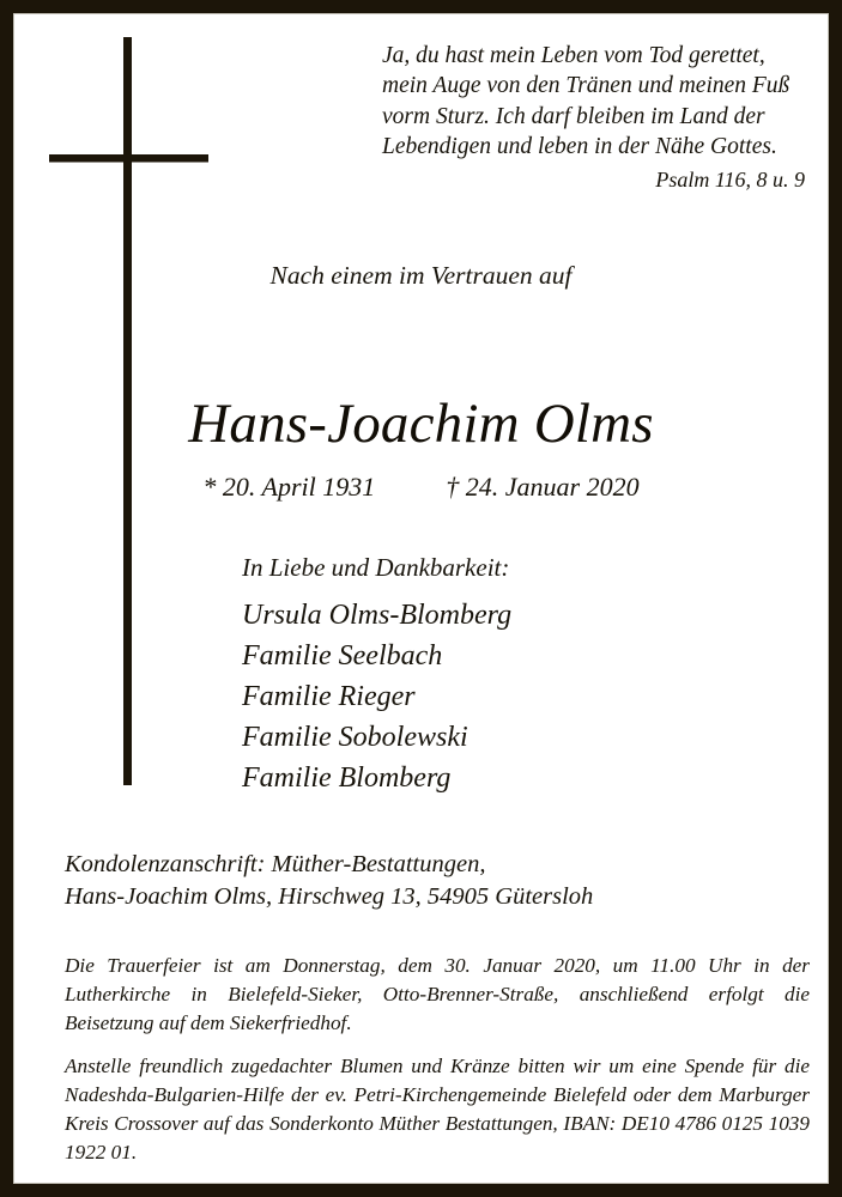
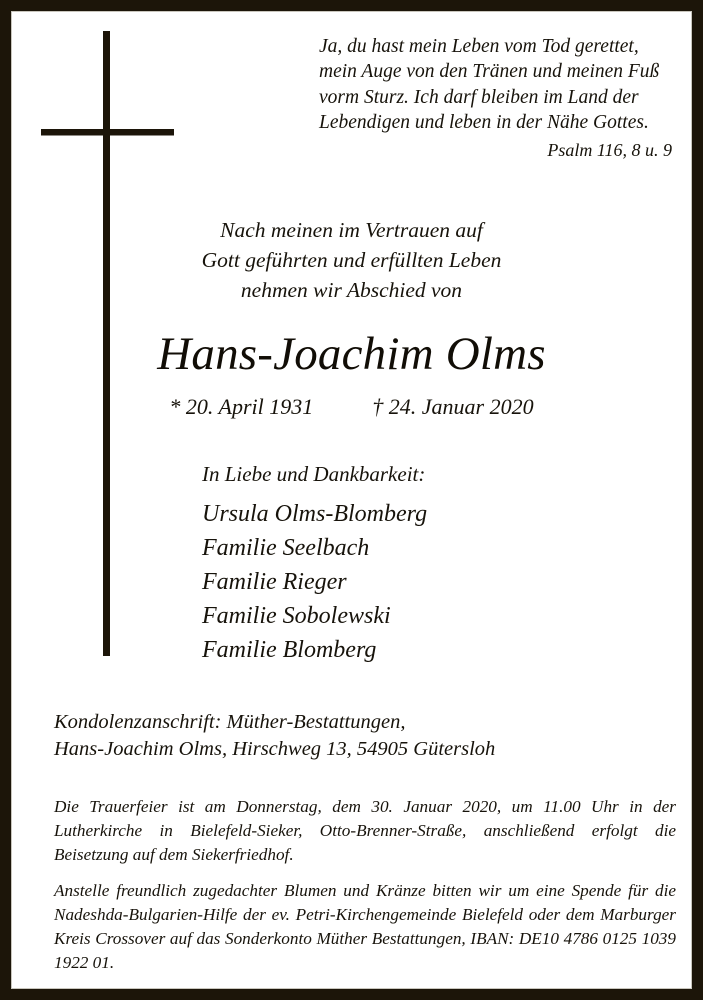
  Ja, du hast mein Leben vom Tod gerettet, mein Auge von den Tränen und meinen Fuß vorm Sturz. Ich darf bleiben im Land der Lebendigen und leben in der Nähe Gottes.
  Psalm 116, 8 u. 9
- Nach einem im Vertrauen auf
+ Nach meinen im Vertrauen auf
+ Gott geführten und erfüllten Leben
+ nehmen wir Abschied von
  Hans-Joachim Olms
  * 20. April 1931 † 24. Januar 2020
  In Liebe und Dankbarkeit:
  Ursula Olms-Blomberg
  Familie Seelbach
  Familie Rieger
  Familie Sobolewski
  Familie Blomberg
  Kondolenzanschrift: Müther-Bestattungen,
  Hans-Joachim Olms, Hirschweg 13, 54905 Gütersloh
  Die Trauerfeier ist am Donnerstag, dem 30. Januar 2020, um 11.00 Uhr in der Lutherkirche in Bielefeld-Sieker, Otto-Brenner-Straße, anschließend erfolgt die Beisetzung auf dem Siekerfriedhof.
  Anstelle freundlich zugedachter Blumen und Kränze bitten wir um eine Spende für die Nadeshda-Bulgarien-Hilfe der ev. Petri-Kirchengemeinde Bielefeld oder dem Marburger Kreis Crossover auf das Sonderkonto Müther Bestattungen, IBAN: DE10 4786 0125 1039 1922 01.
